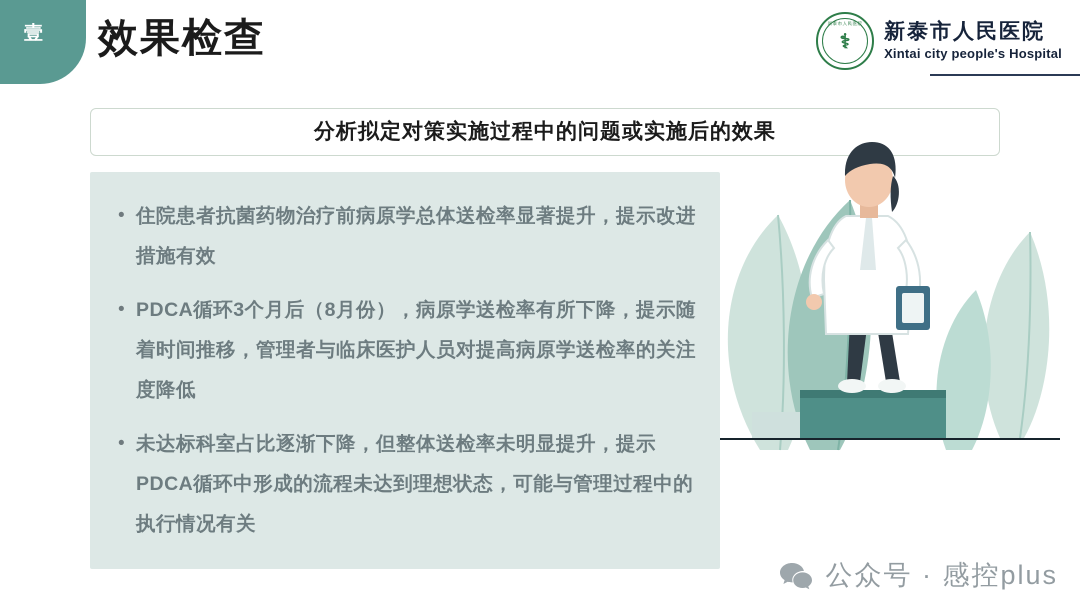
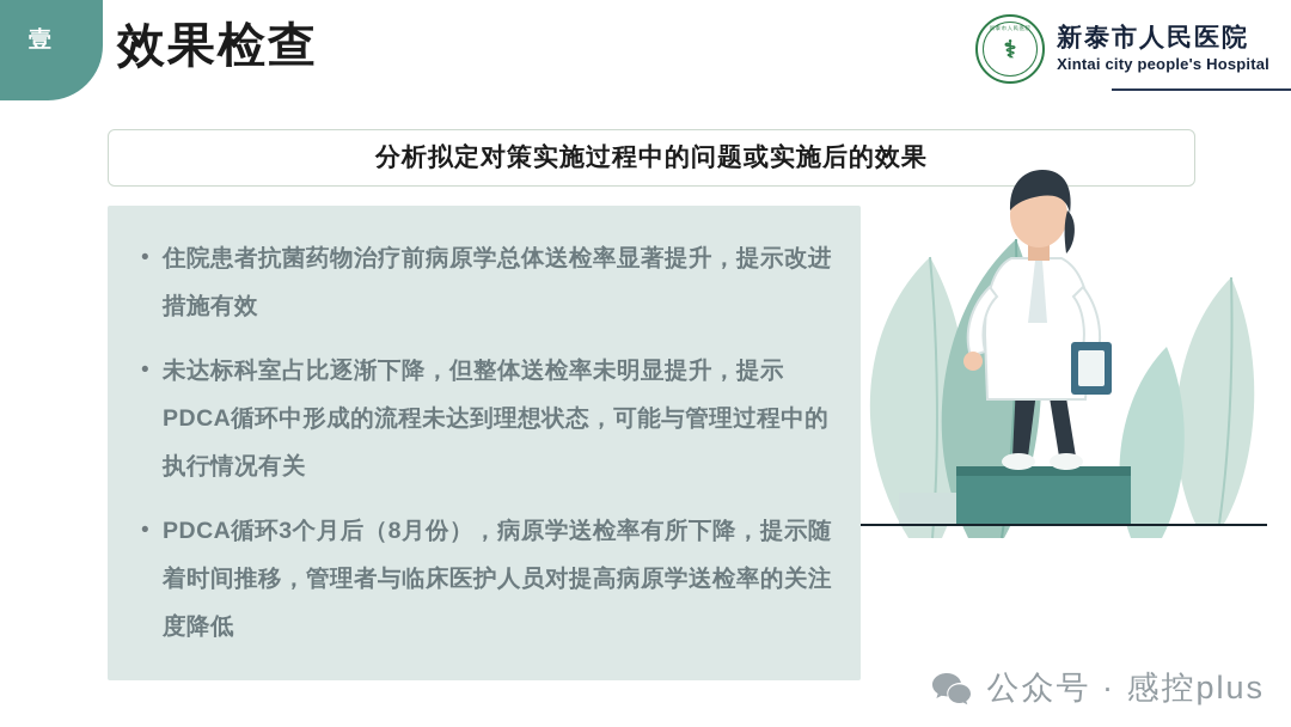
  壹
  效果检查
  ⚕
  新泰市人民医院
  Xintai city people's Hospital
  分析拟定对策实施过程中的问题或实施后的效果
  •
  住院患者抗菌药物治疗前病原学总体送检率显著提升，提示改进措施有效
  •
- PDCA循环3个月后（8月份），病原学送检率有所下降，提示随着时间推移，管理者与临床医护人员对提高病原学送检率的关注度降低
+ 未达标科室占比逐渐下降，但整体送检率未明显提升，提示PDCA循环中形成的流程未达到理想状态，可能与管理过程中的执行情况有关
  •
- 未达标科室占比逐渐下降，但整体送检率未明显提升，提示PDCA循环中形成的流程未达到理想状态，可能与管理过程中的执行情况有关
+ PDCA循环3个月后（8月份），病原学送检率有所下降，提示随着时间推移，管理者与临床医护人员对提高病原学送检率的关注度降低
  公众号 · 感控plus
